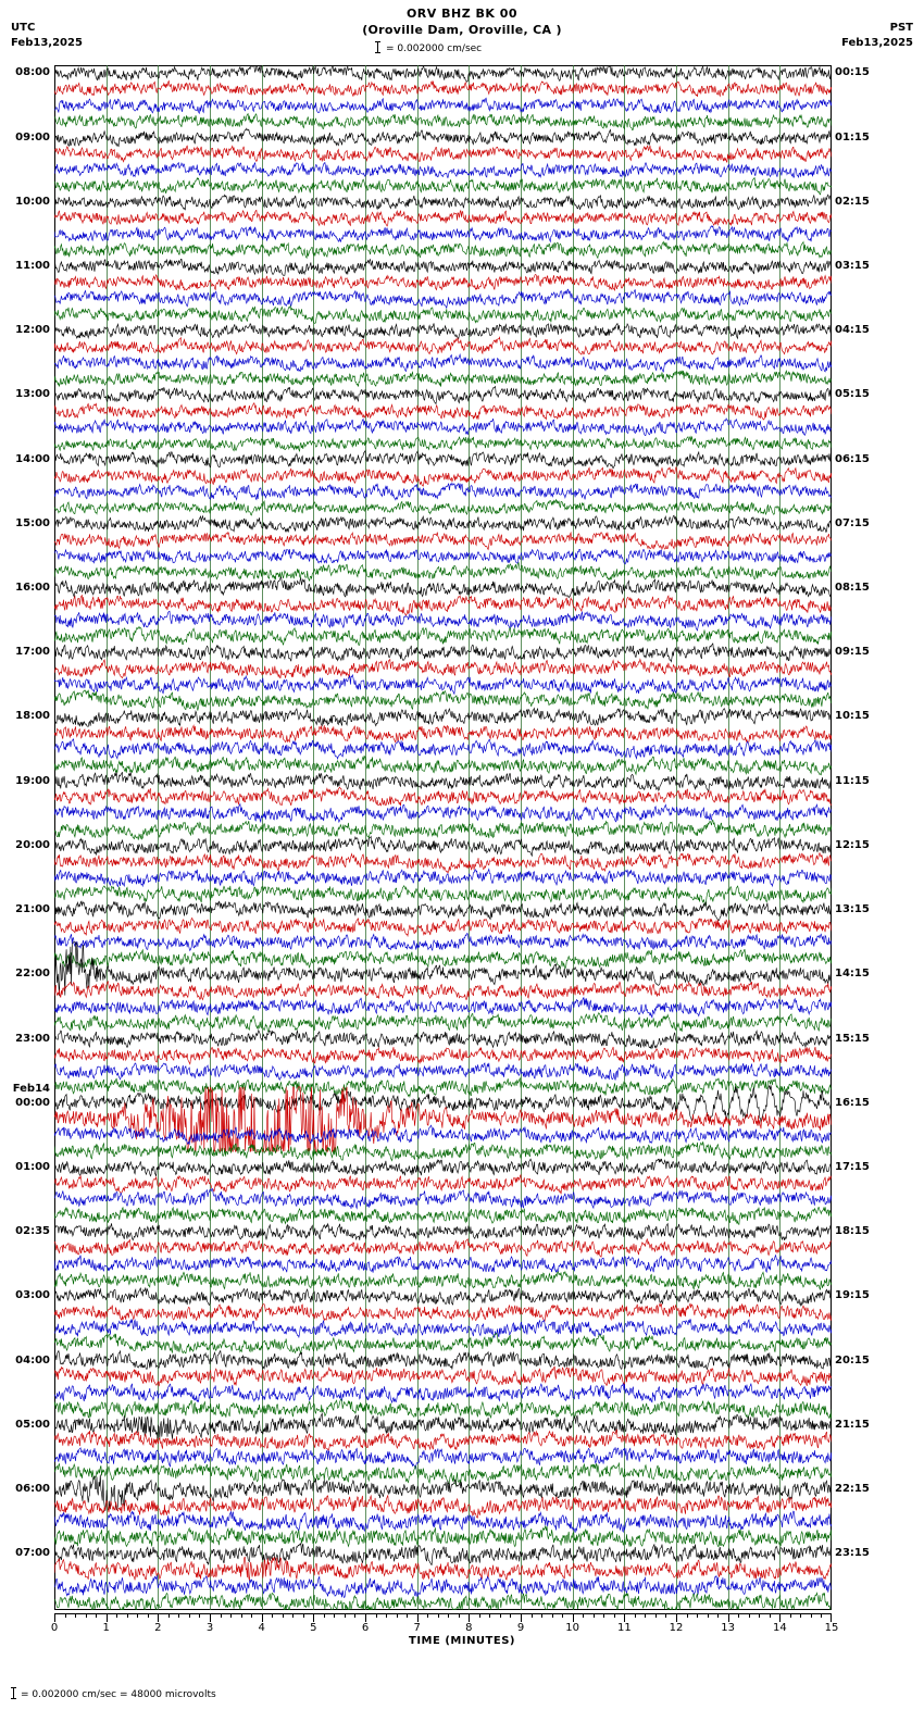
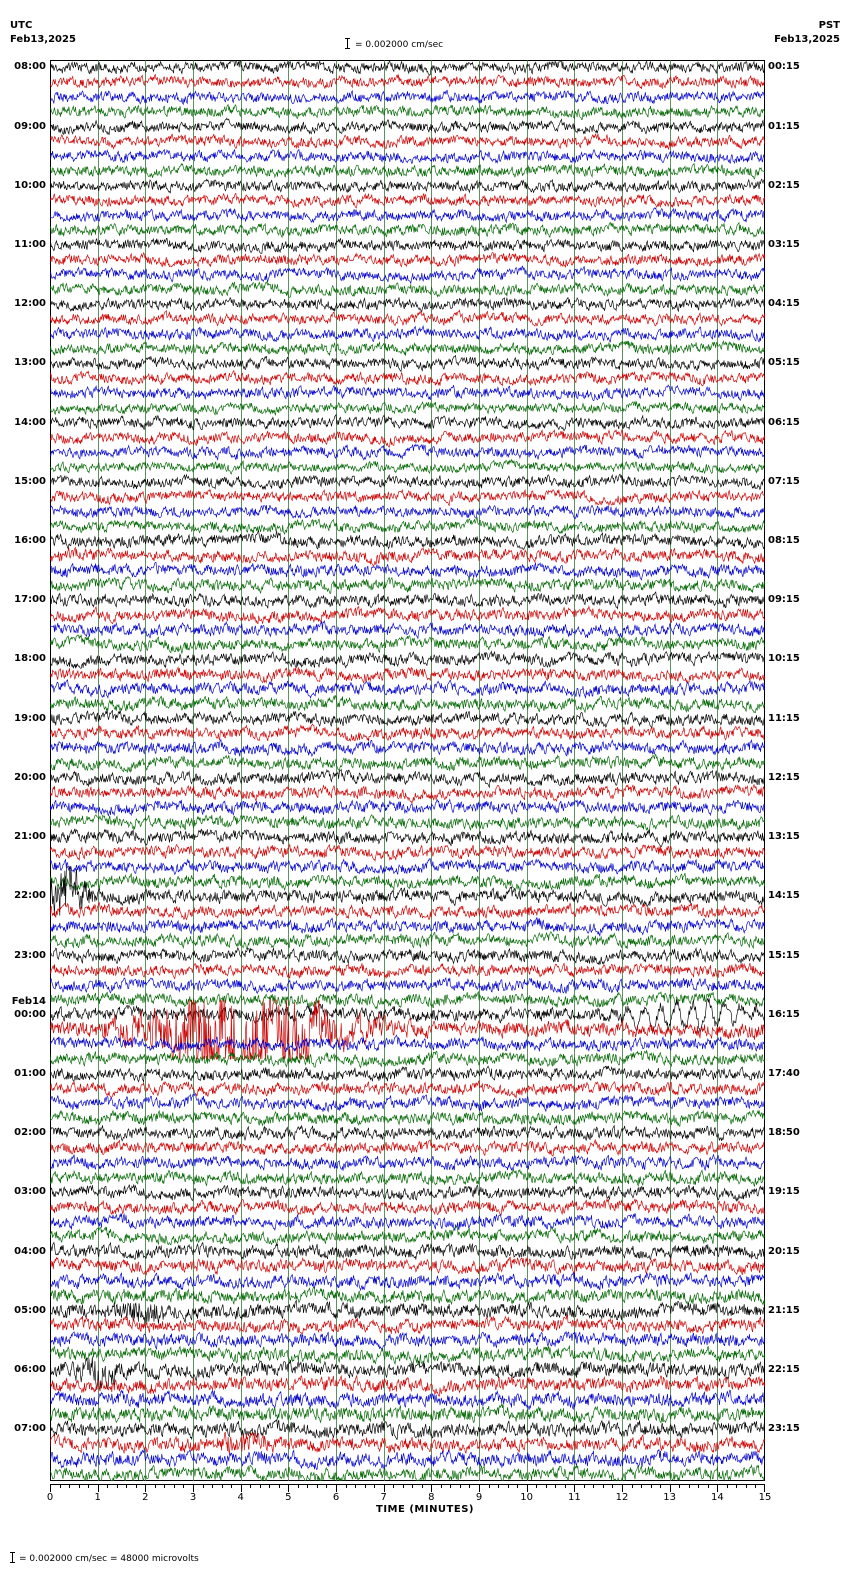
- ORV BHZ BK 00
- (Oroville Dam, Oroville, CA )
  UTC
  Feb13,2025
  PST
  Feb13,2025
  = 0.002000 cm/sec
  08:00
  00:15
  09:00
  01:15
  10:00
  02:15
  11:00
  03:15
  12:00
  04:15
  13:00
  05:15
  14:00
  06:15
  15:00
  07:15
  16:00
  08:15
  17:00
  09:15
  18:00
  10:15
  19:00
  11:15
  20:00
  12:15
  21:00
  13:15
  22:00
  14:15
  23:00
  15:15
  00:00
  16:15
  01:00
- 17:15
+ 17:40
- 02:35
+ 02:00
- 18:15
+ 18:50
  03:00
  19:15
  04:00
  20:15
  05:00
  21:15
  06:00
  22:15
  07:00
  23:15
  Feb14
  0
  1
  2
  3
  4
  5
  6
  7
  8
  9
  10
  11
  12
  13
  14
  15
  TIME (MINUTES)
  = 0.002000 cm/sec = 48000 microvolts
